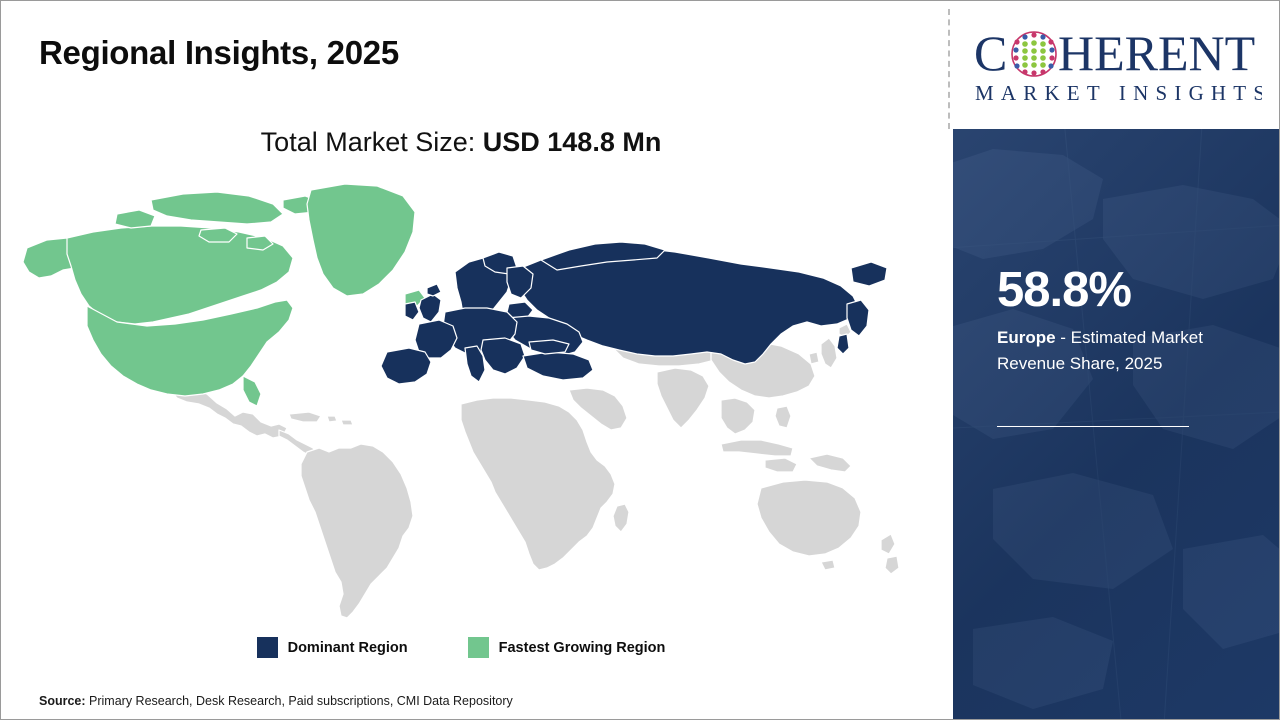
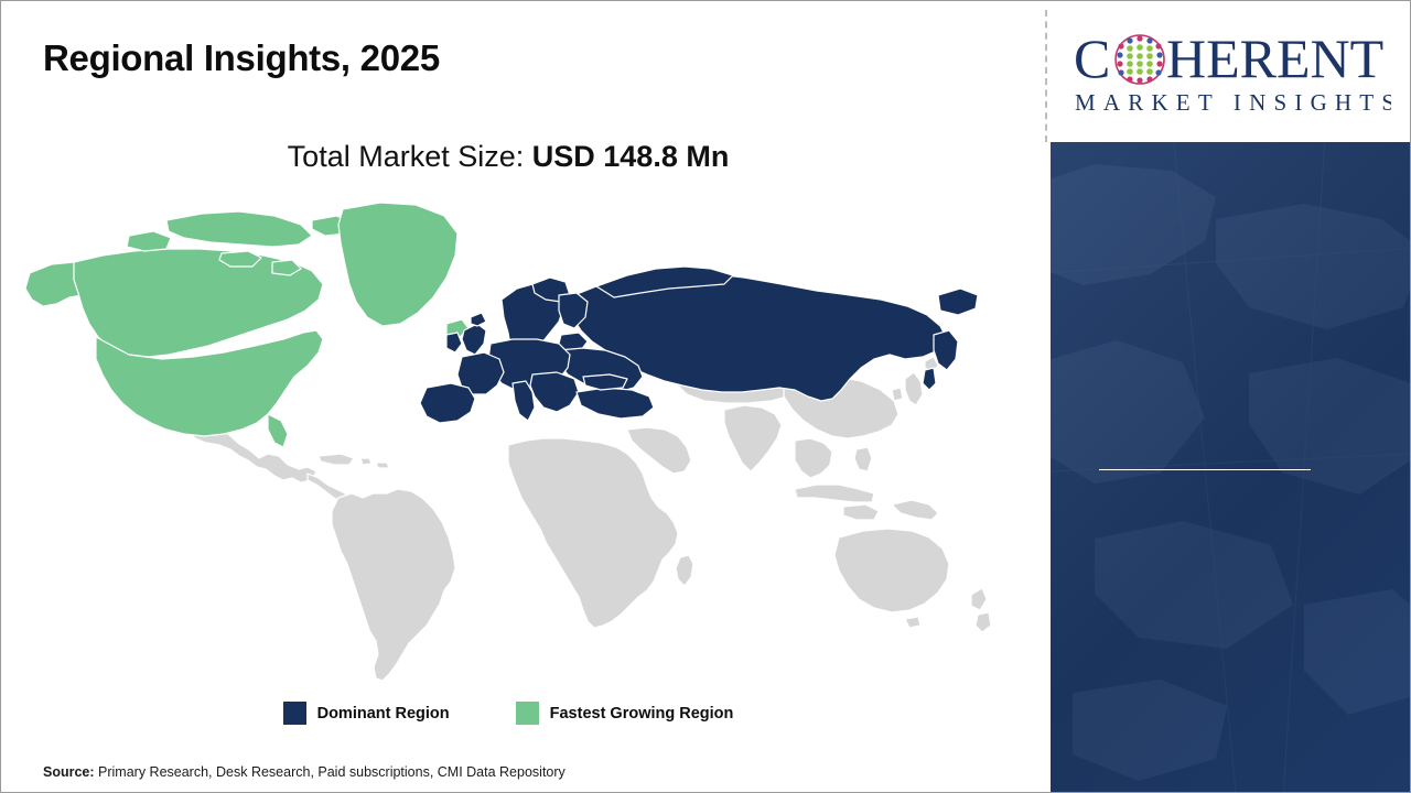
  Regional Insights, 2025
  Total Market Size: USD 148.8 Mn
  Dominant Region
  Fastest Growing Region
  Source: Primary Research, Desk Research, Paid subscriptions, CMI Data Repository
  C
  HERENT
  MARKET INSIGHT
- 58.8%
- Europe - Estimated Market Revenue Share, 2025
